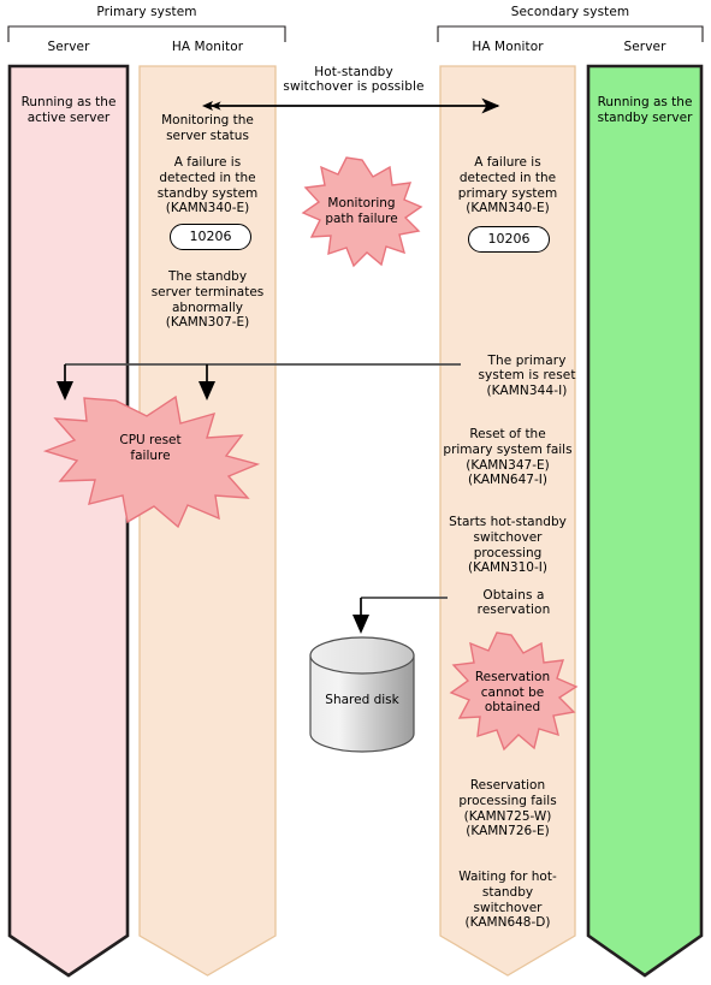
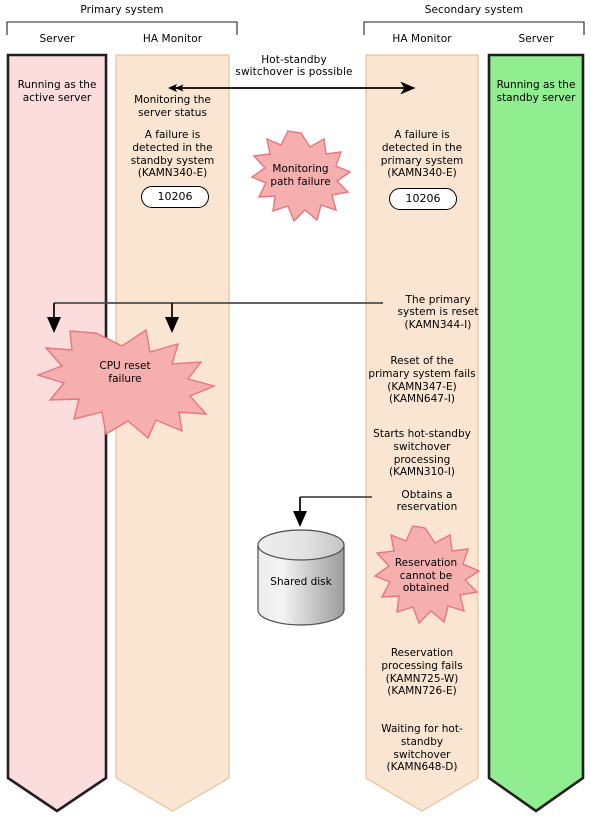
  Primary system
  Secondary system
  Server
  HA Monitor
  HA Monitor
  Server
  Running as the
  active server
  Running as the
  standby server
  Monitoring the
  server status
  A failure is
  detected in the
  standby system
  (KAMN340-E)
  10206
- The standby
- server terminates
- abnormally
- (KAMN307-E)
  A failure is
  detected in the
  primary system
  (KAMN340-E)
  10206
  Reset of the
  primary system fails
  (KAMN347-E)
  (KAMN647-I)
  Starts hot-standby
  switchover
  processing
  (KAMN310-I)
  Reservation
  processing fails
  (KAMN725-W)
  (KAMN726-E)
  Waiting for hot-
  standby
  switchover
  (KAMN648-D)
  Hot-standby
  switchover is possible
  The primary
  system is reset
  (KAMN344-I)
  Obtains a
  reservation
  Monitoring
  path failure
  CPU reset
  failure
  Reservation
  cannot be
  obtained
  Shared disk
